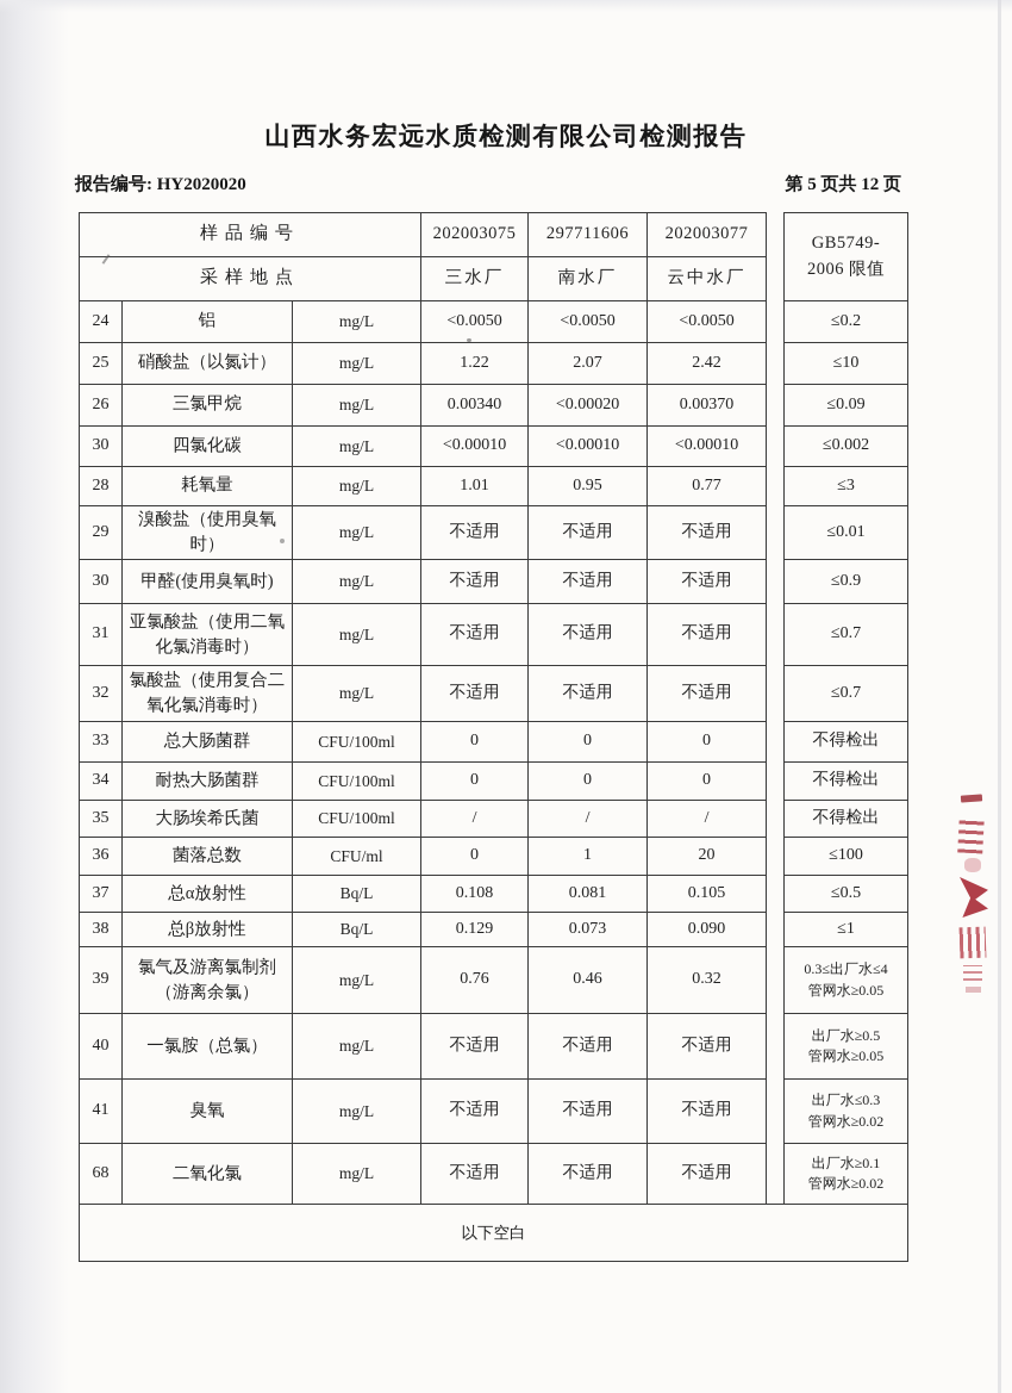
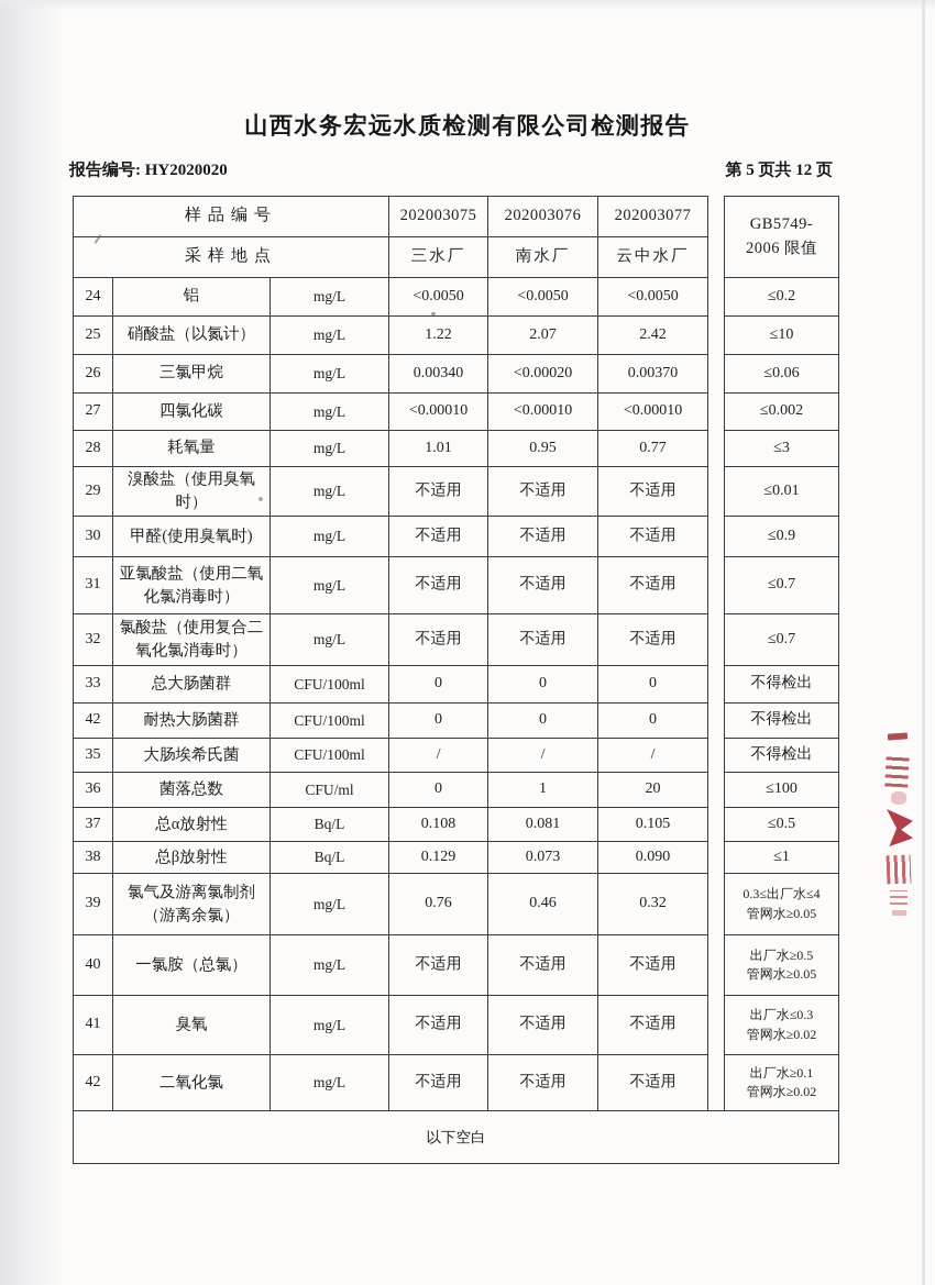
  山西水务宏远水质检测有限公司检测报告
  报告编号: HY2020020
  第 5 页共 12 页
- 样品编号	202003075	297711606	202003077		GB5749- 2006 限值
+ 样品编号	202003075	202003076	202003077		GB5749- 2006 限值
  采样地点	三水厂	南水厂	云中水厂
  24	铝	mg/L	<0.0050	<0.0050	<0.0050		≤0.2
  25	硝酸盐（以氮计）	mg/L	1.22	2.07	2.42		≤10
- 26	三氯甲烷	mg/L	0.00340	<0.00020	0.00370		≤0.09
+ 26	三氯甲烷	mg/L	0.00340	<0.00020	0.00370		≤0.06
- 30	四氯化碳	mg/L	<0.00010	<0.00010	<0.00010		≤0.002
+ 27	四氯化碳	mg/L	<0.00010	<0.00010	<0.00010		≤0.002
  28	耗氧量	mg/L	1.01	0.95	0.77		≤3
  29	溴酸盐（使用臭氧时）	mg/L	不适用	不适用	不适用		≤0.01
  30	甲醛(使用臭氧时)	mg/L	不适用	不适用	不适用		≤0.9
  31	亚氯酸盐（使用二氧化氯消毒时）	mg/L	不适用	不适用	不适用		≤0.7
  32	氯酸盐（使用复合二氧化氯消毒时）	mg/L	不适用	不适用	不适用		≤0.7
  33	总大肠菌群	CFU/100ml	0	0	0		不得检出
- 34	耐热大肠菌群	CFU/100ml	0	0	0		不得检出
+ 42	耐热大肠菌群	CFU/100ml	0	0	0		不得检出
  35	大肠埃希氏菌	CFU/100ml	/	/	/		不得检出
  36	菌落总数	CFU/ml	0	1	20		≤100
  37	总α放射性	Bq/L	0.108	0.081	0.105		≤0.5
  38	总β放射性	Bq/L	0.129	0.073	0.090		≤1
  39	氯气及游离氯制剂（游离余氯）	mg/L	0.76	0.46	0.32		0.3≤出厂水≤4 管网水≥0.05
  40	一氯胺（总氯）	mg/L	不适用	不适用	不适用		出厂水≥0.5 管网水≥0.05
  41	臭氧	mg/L	不适用	不适用	不适用		出厂水≤0.3 管网水≥0.02
- 68	二氧化氯	mg/L	不适用	不适用	不适用		出厂水≥0.1 管网水≥0.02
+ 42	二氧化氯	mg/L	不适用	不适用	不适用		出厂水≥0.1 管网水≥0.02
  以下空白
